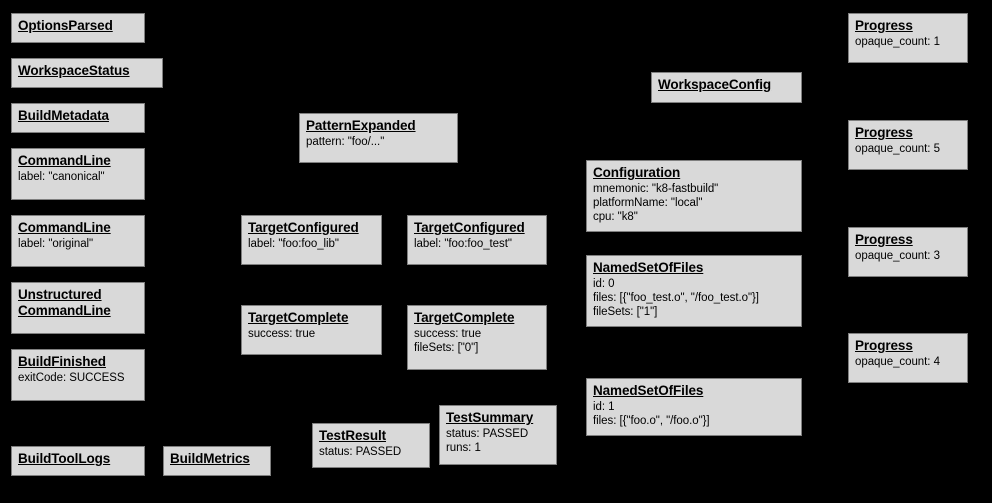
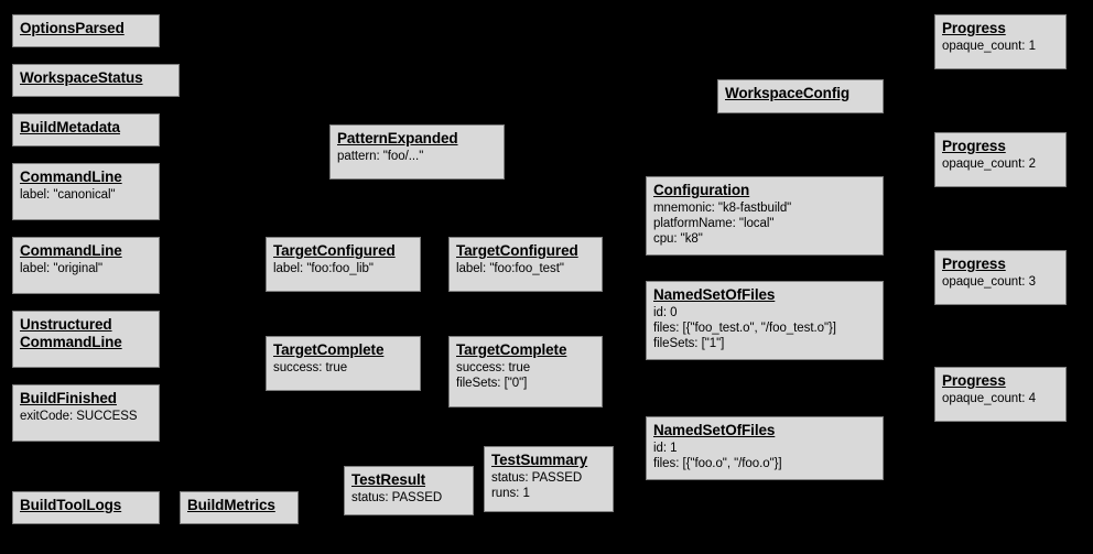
  OptionsParsed
  WorkspaceStatus
  BuildMetadata
  CommandLine
  label: "canonical"
  CommandLine
  label: "original"
  Unstructured
  CommandLine
  BuildFinished
  exitCode: SUCCESS
  BuildToolLogs
  BuildMetrics
  PatternExpanded
  pattern: "foo/..."
  TargetConfigured
  label: "foo:foo_lib"
  TargetConfigured
  label: "foo:foo_test"
  TargetComplete
  success: true
  TargetComplete
  success: true
  fileSets: ["0"]
  TestResult
  status: PASSED
  TestSummary
  status: PASSED
  runs: 1
  WorkspaceConfig
  Configuration
  mnemonic: "k8-fastbuild"
  platformName: "local"
  cpu: "k8"
  NamedSetOfFiles
  id: 0
  files: [{"foo_test.o", "/foo_test.o"}]
  fileSets: ["1"]
  NamedSetOfFiles
  id: 1
  files: [{"foo.o", "/foo.o"}]
  Progress
  opaque_count: 1
  Progress
- opaque_count: 5
+ opaque_count: 2
  Progress
  opaque_count: 3
  Progress
  opaque_count: 4
